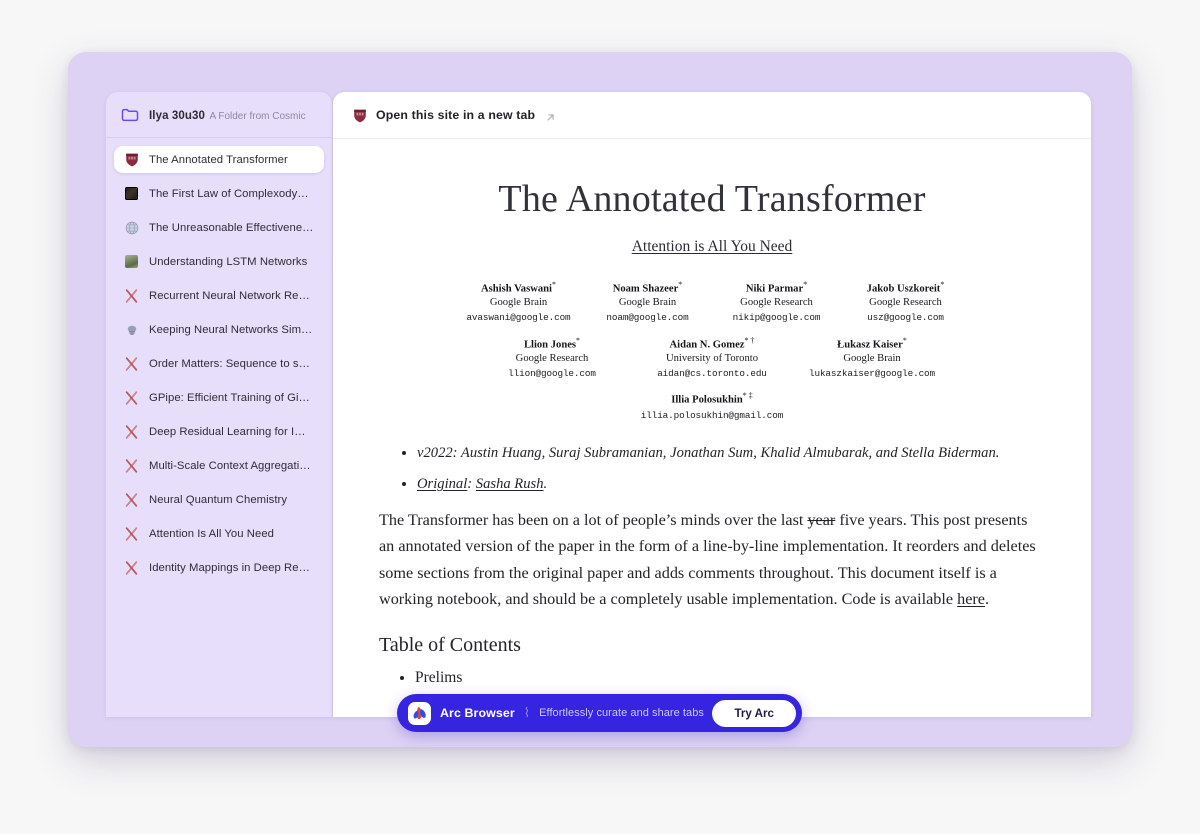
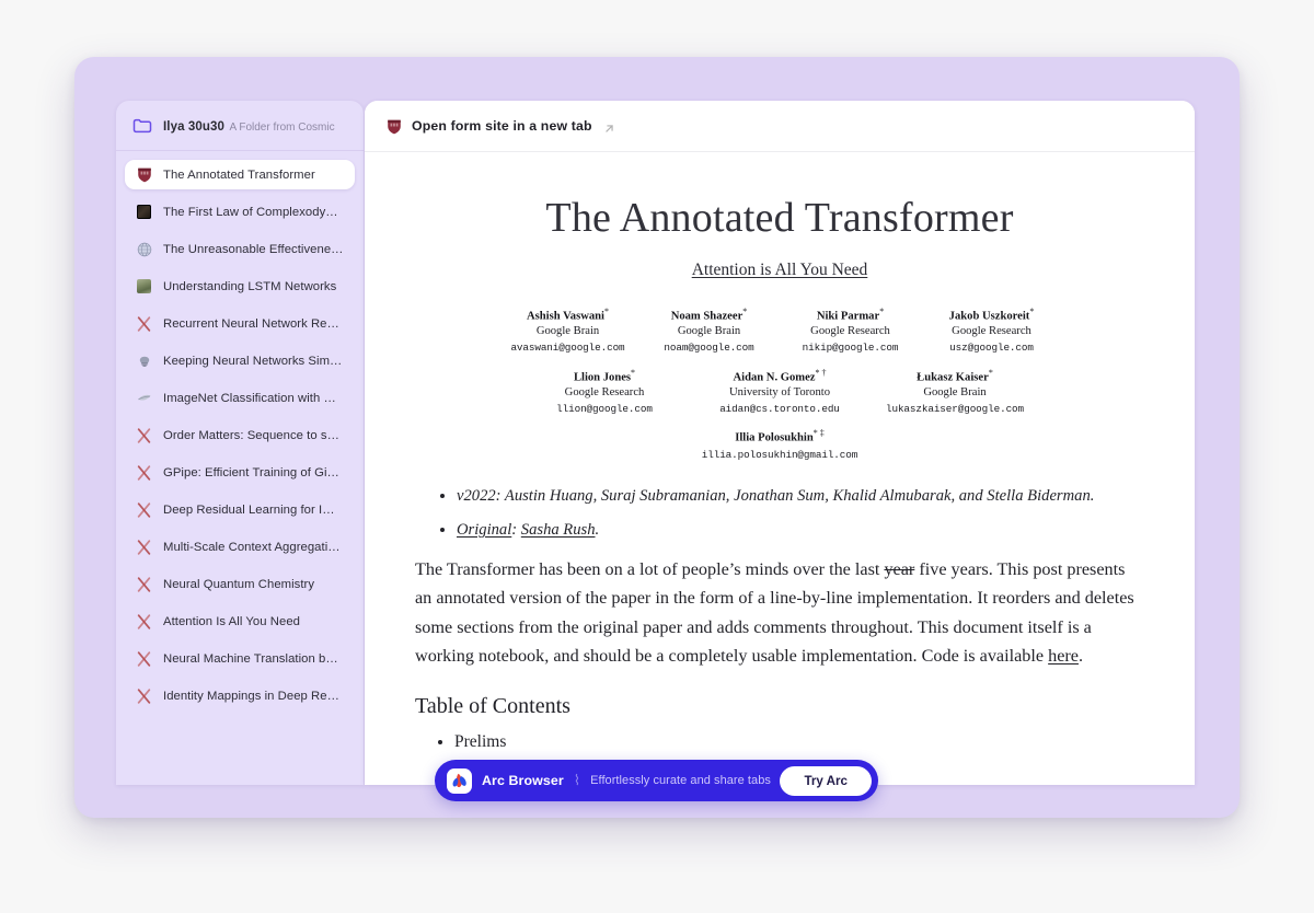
  Ilya 30u30 A Folder from Cosmic
  The Annotated Transformer
  The First Law of Complexodyna
  The Unreasonable Effectivenes…
  Understanding LSTM Networks
  Recurrent Neural Network Regu
  Keeping Neural Networks Simpl
+ ImageNet Classification with D…
  Order Matters: Sequence to se…
  GPipe: Efficient Training of Gian
  Deep Residual Learning for Ima
  Multi-Scale Context Aggregatio…
  Neural Quantum Chemistry
  Attention Is All You Need
+ Neural Machine Translation by …
  Identity Mappings in Deep Resi…
- Open this site in a new tab
+ Open form site in a new tab
  The Annotated Transformer
  Attention is All You Need
  Ashish Vaswani*
  Google Brain
  avaswani@google.com
  Noam Shazeer*
  Google Brain
  noam@google.com
  Niki Parmar*
  Google Research
  nikip@google.com
  Jakob Uszkoreit*
  Google Research
  usz@google.com
  Llion Jones*
  Google Research
  llion@google.com
  Aidan N. Gomez* †
  University of Toronto
  aidan@cs.toronto.edu
  Łukasz Kaiser*
  Google Brain
  lukaszkaiser@google.com
  Illia Polosukhin* ‡
  illia.polosukhin@gmail.com
  v2022: Austin Huang, Suraj Subramanian, Jonathan Sum, Khalid Almubarak, and Stella Biderman.
  Original: Sasha Rush.
  The Transformer has been on a lot of people’s minds over the last year five years. This post presents an annotated version of the paper in the form of a line-by-line implementation. It reorders and deletes some sections from the original paper and adds comments throughout. This document itself is a working notebook, and should be a completely usable implementation. Code is available here.
  Table of Contents
  Prelims
  Arc Browser
  ⌇
  Effortlessly curate and share tabs
  Try Arc
